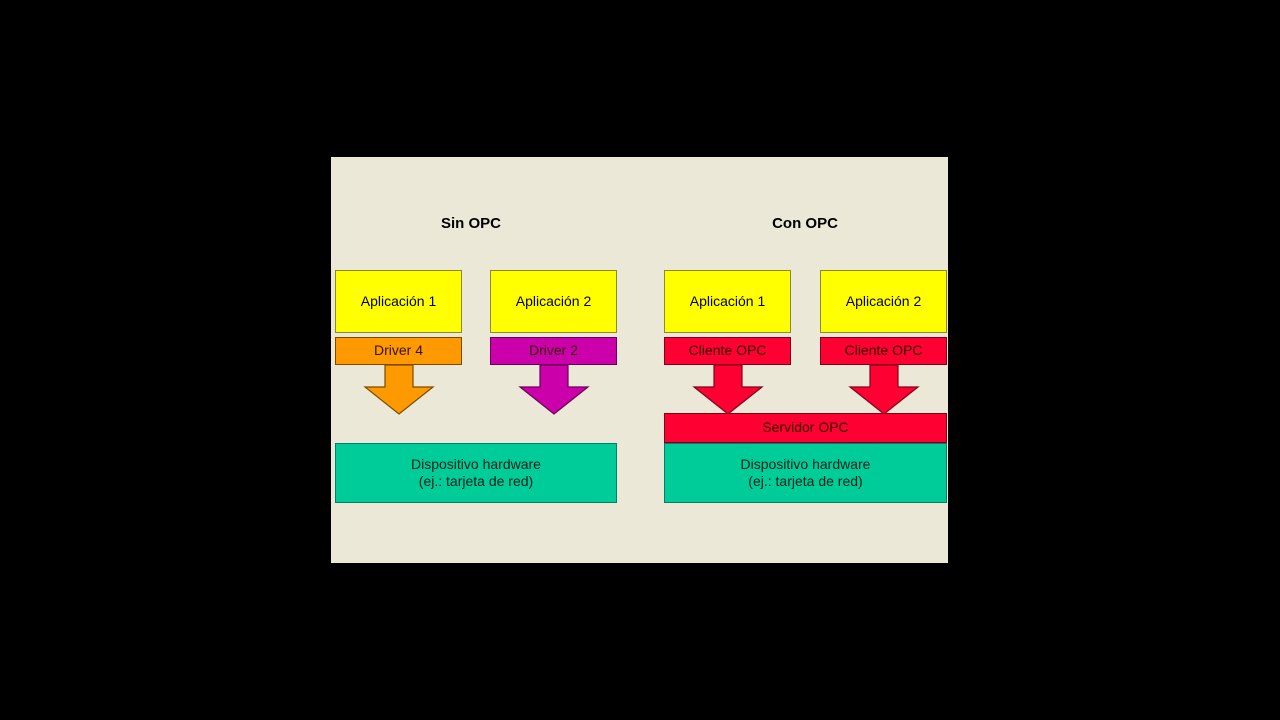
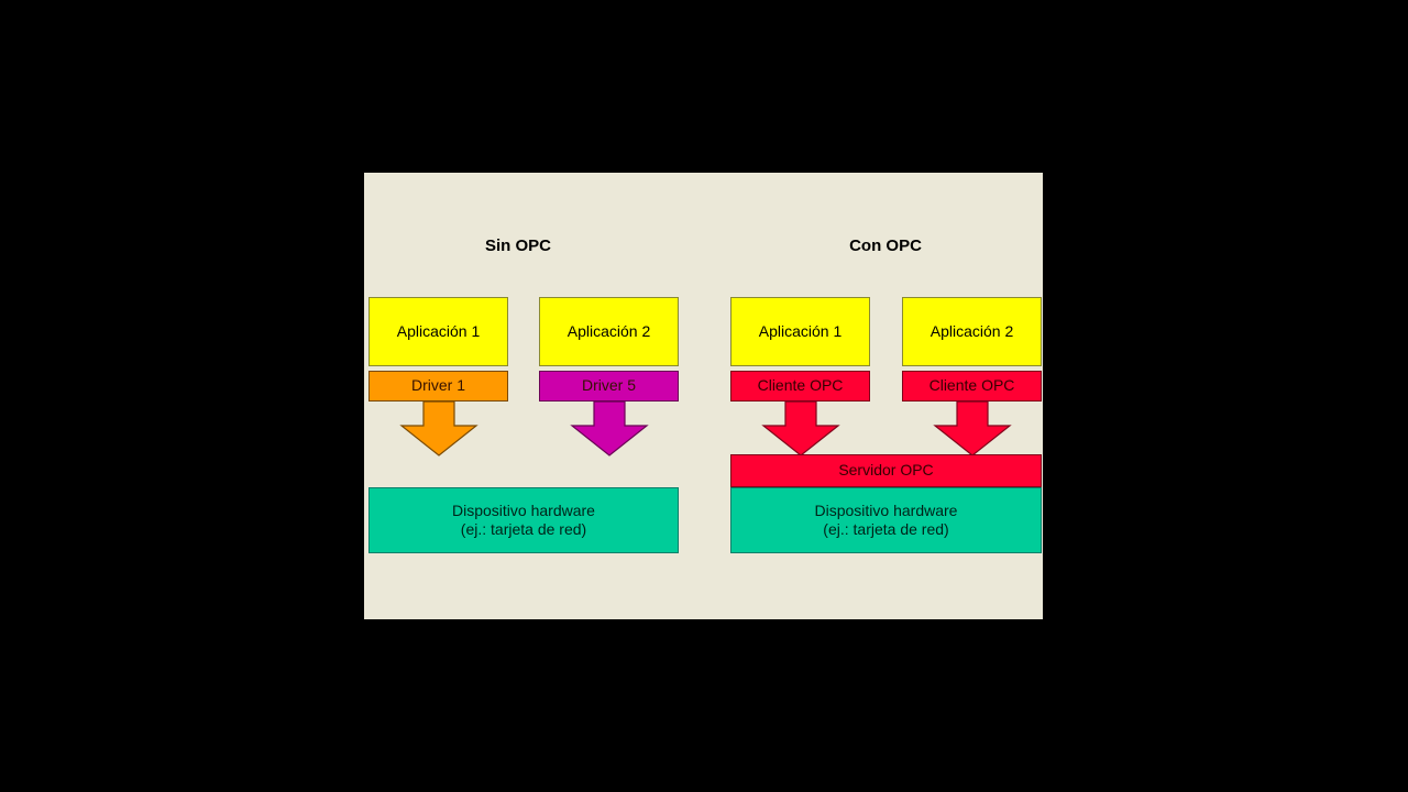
  Sin OPC
  Con OPC
  Aplicación 1
- Driver 4
+ Driver 1
  Aplicación 2
- Driver 2
+ Driver 5
  Dispositivo hardware
  (ej.: tarjeta de red)
  Aplicación 1
  Cliente OPC
  Aplicación 2
  Cliente OPC
  Servidor OPC
  Dispositivo hardware
  (ej.: tarjeta de red)
